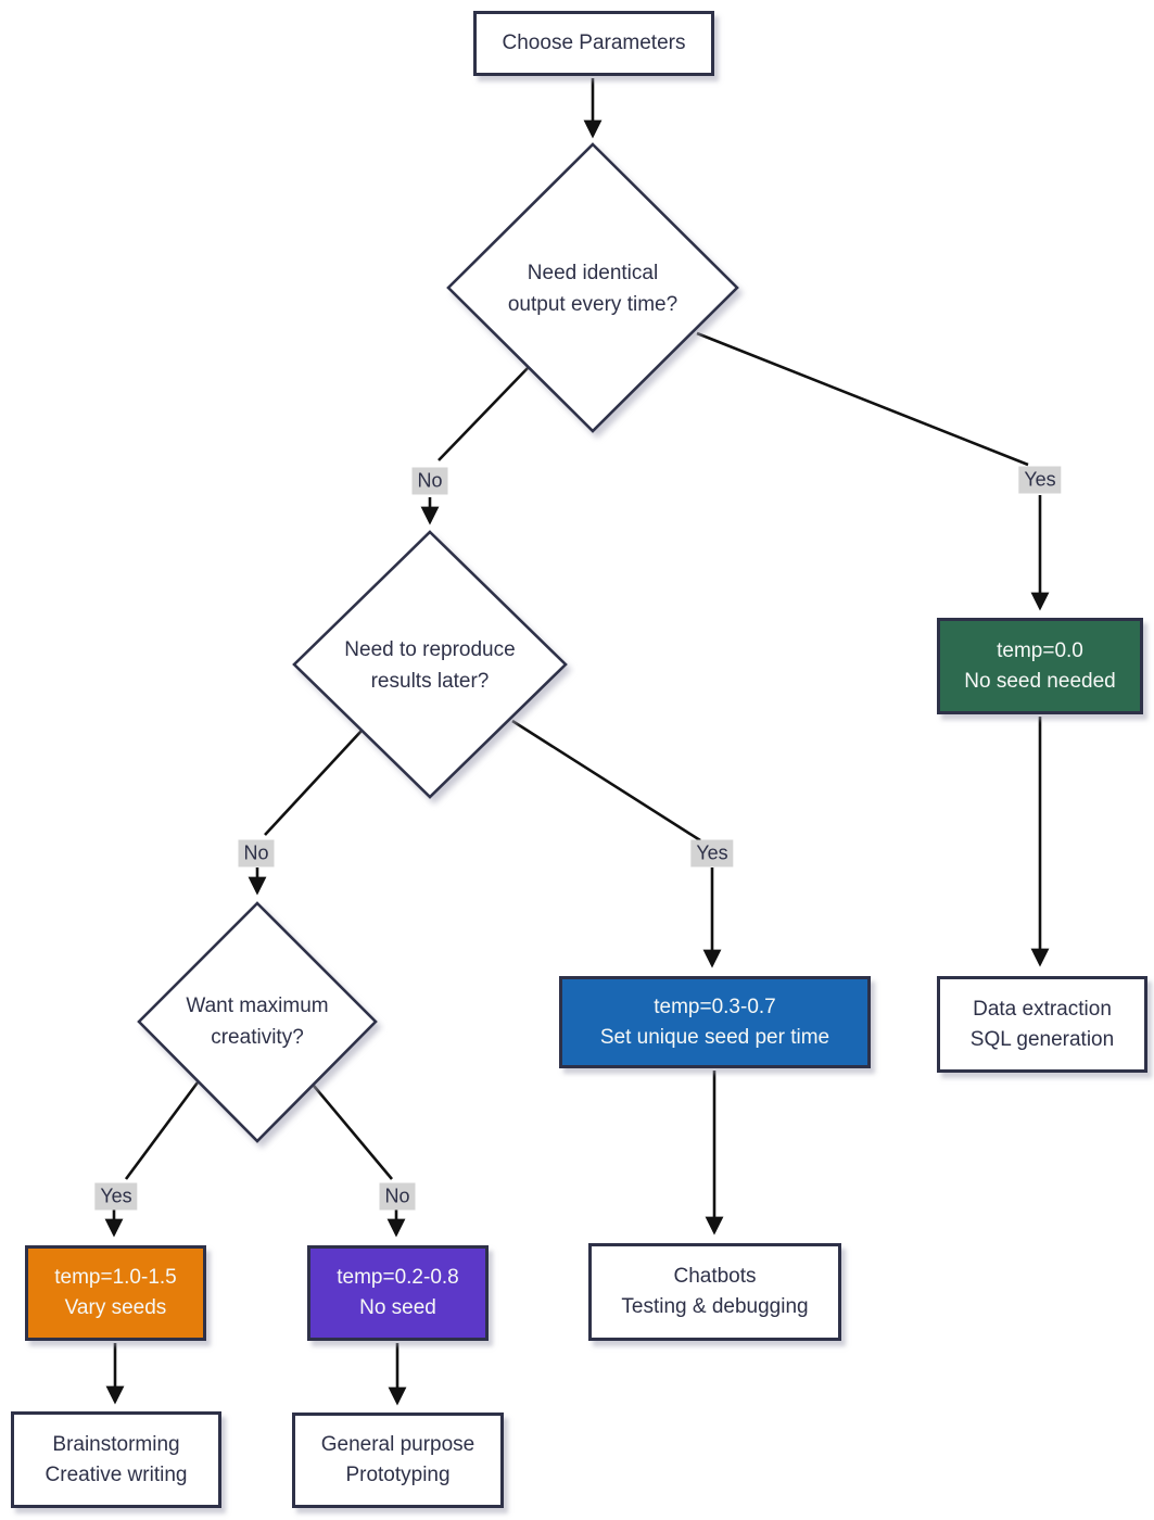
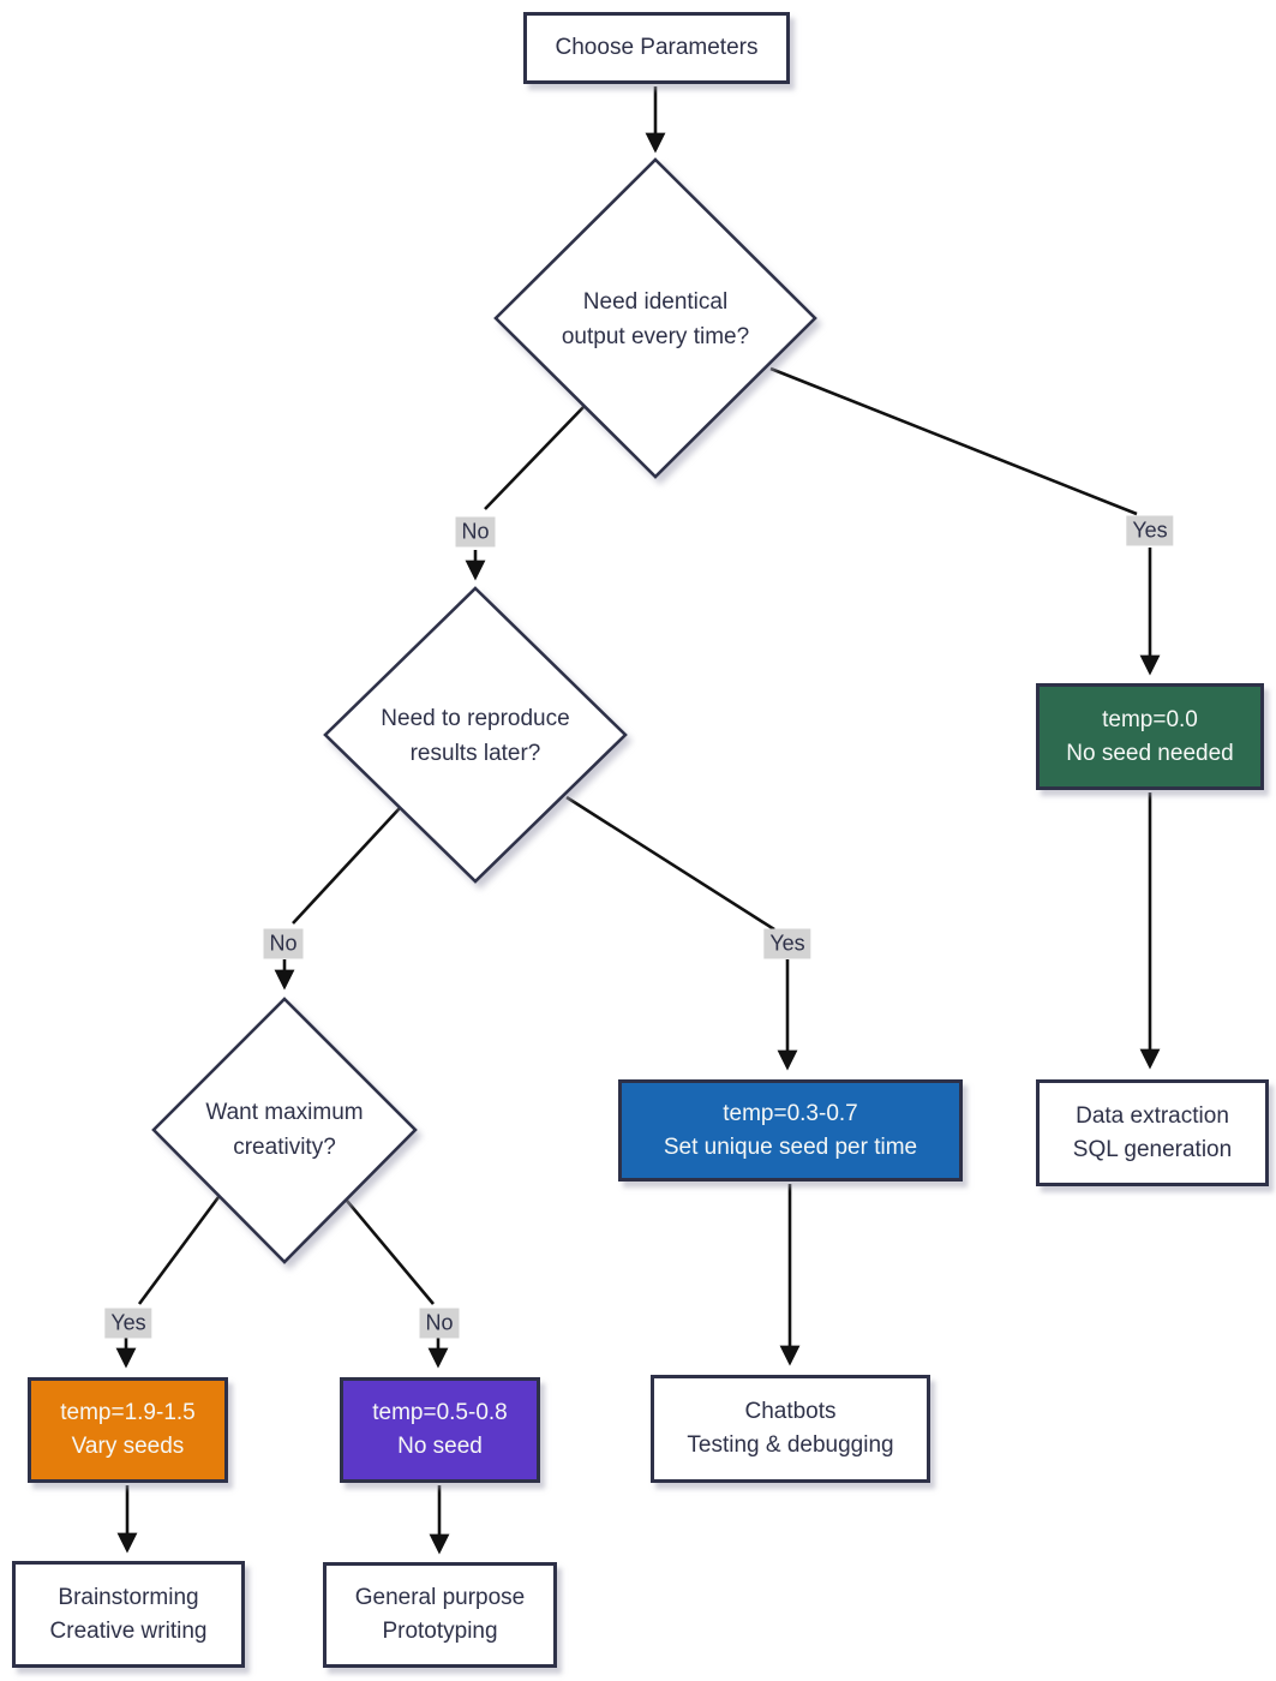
  Choose Parameters
  Need identical
  output every time?
  Need to reproduce
  results later?
  Want maximum
  creativity?
  No
  Yes
  No
  Yes
  Yes
  No
  temp=0.0
  No seed needed
  temp=0.3-0.7
  Set unique seed per time
- temp=1.0-1.5
+ temp=1.9-1.5
  Vary seeds
- temp=0.2-0.8
+ temp=0.5-0.8
  No seed
  Data extraction
  SQL generation
  Chatbots
  Testing & debugging
  Brainstorming
  Creative writing
  General purpose
  Prototyping
